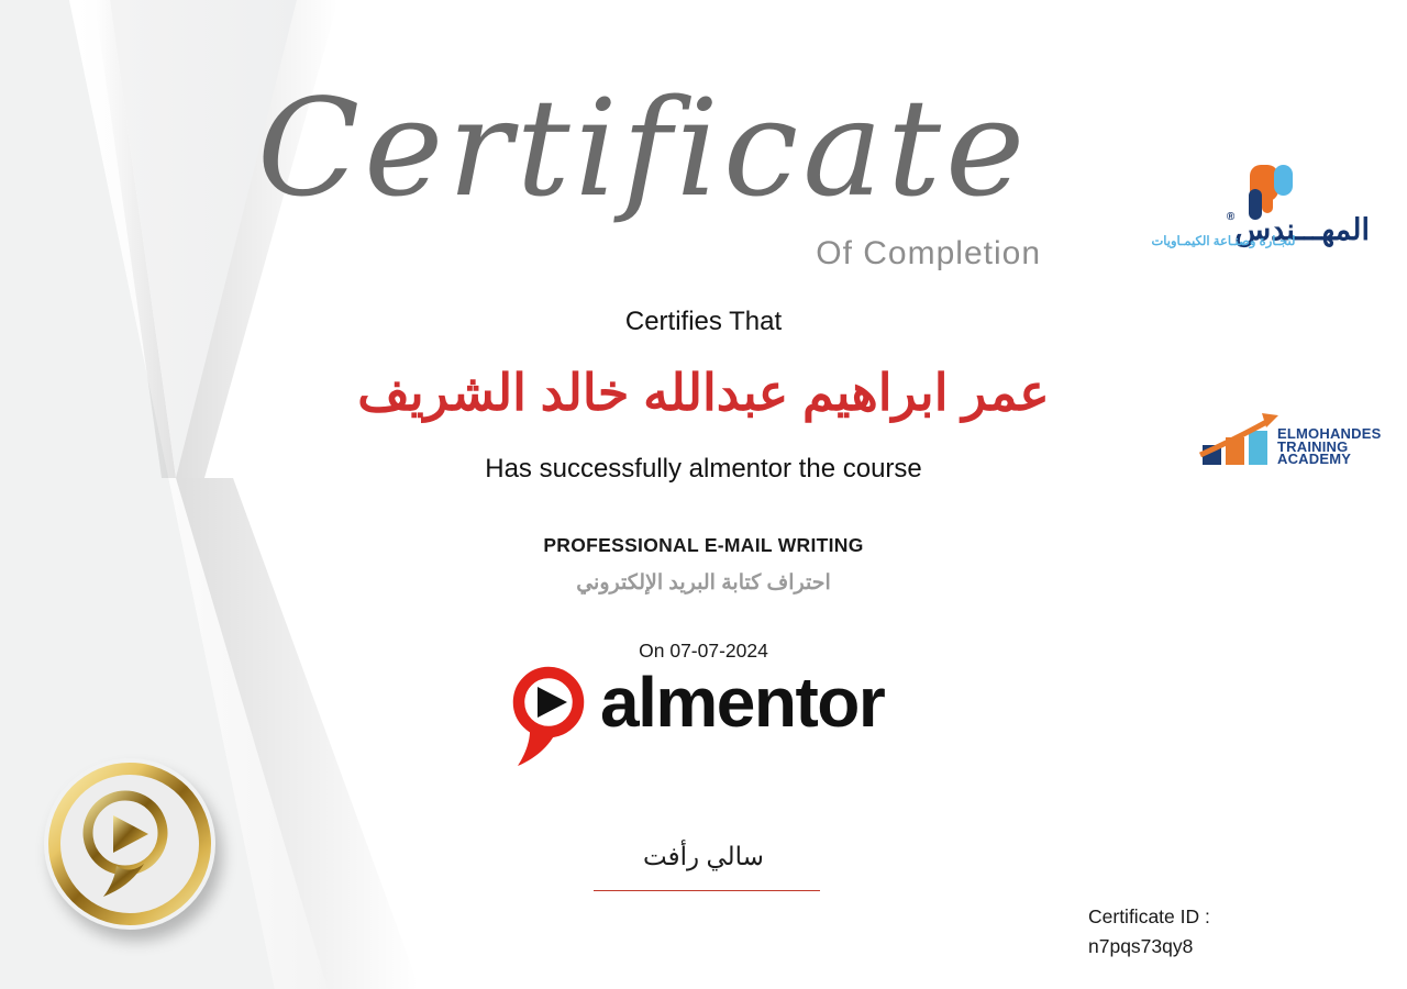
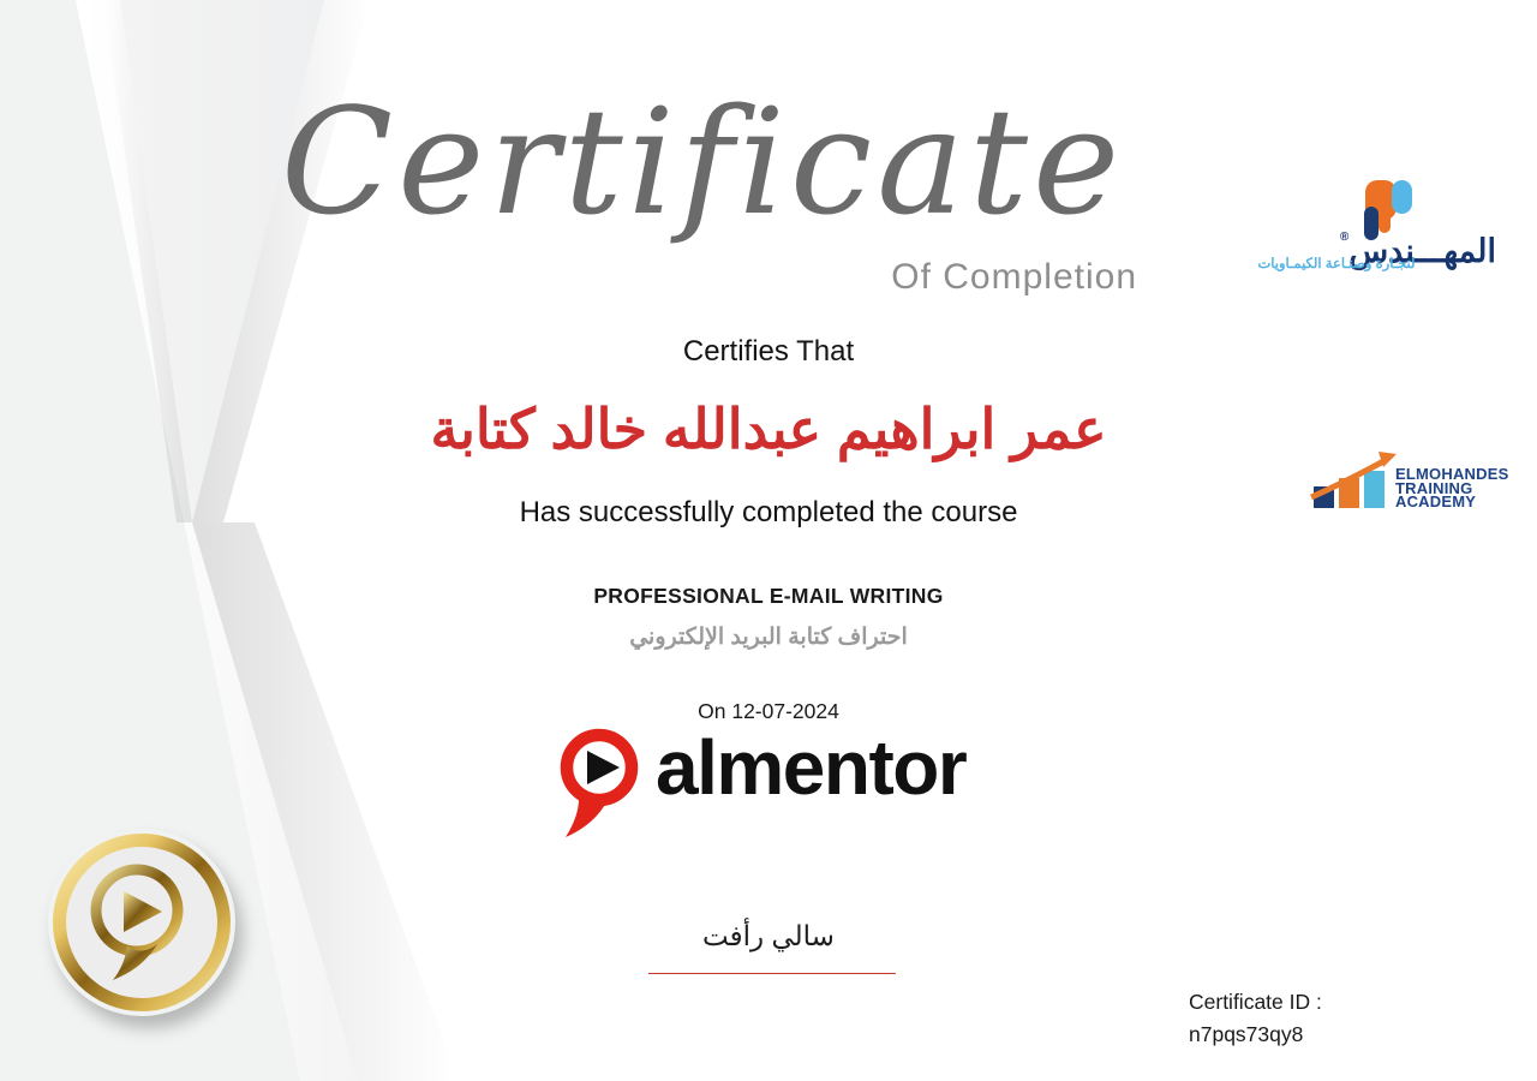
  Certificate
  Of Completion
  Certifies That
- عمر ابراهيم عبدالله خالد الشريف
+ عمر ابراهيم عبدالله خالد كتابة
- Has successfully almentor the course
+ Has successfully completed the course
  PROFESSIONAL E-MAIL WRITING
  احتراف كتابة البريد الإلكتروني
- On 07-07-2024
+ On 12-07-2024
  almentor
  سالي رأفت
  Certificate ID :
  n7pqs73qy8
  المهـــندس®
  لتجـارة وصنـاعة الكيمـاويات
  ELMOHANDES
  TRAINING
  ACADEMY
